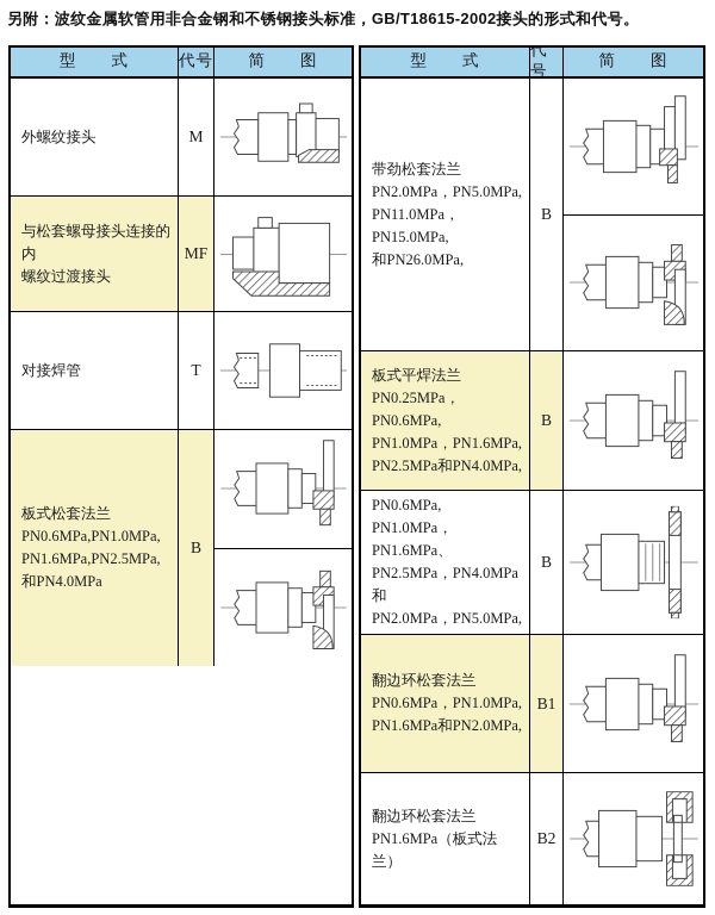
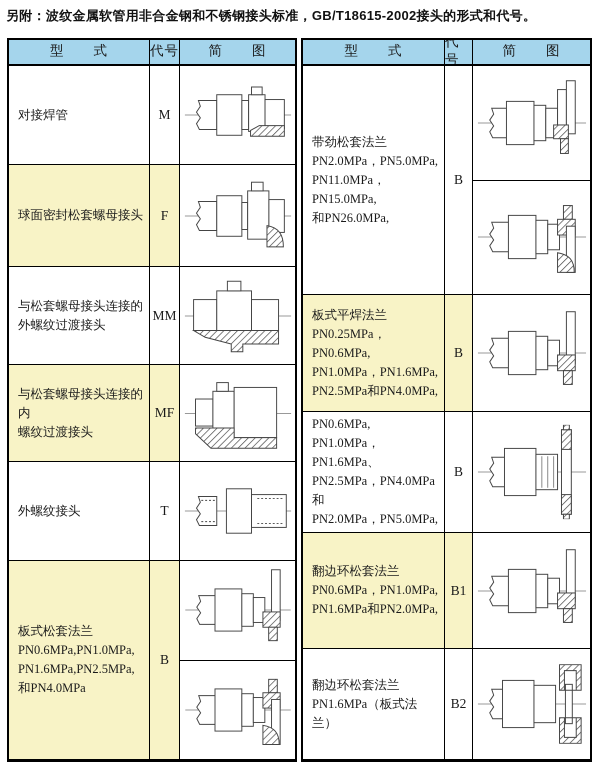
  另附：波纹金属软管用非合金钢和不锈钢接头标准，GB/T18615-2002接头的形式和代号。
  型 式
  代号
  简 图
- 外螺纹接头
+ 对接焊管
  M
+ 球面密封松套螺母接头
+ F
+ 与松套螺母接头连接的
+ 外螺纹过渡接头
+ MM
  与松套螺母接头连接的内
  螺纹过渡接头
  MF
- 对接焊管
+ 外螺纹接头
  T
  板式松套法兰
  PN0.6MPa,PN1.0MPa,
  PN1.6MPa,PN2.5MPa,
  和PN4.0MPa
  B
  型 式
  代号
  简 图
  带劲松套法兰
  PN2.0MPa，PN5.0MPa,
  PN11.0MPa，PN15.0MPa,
  和PN26.0MPa,
  B
  板式平焊法兰
  PN0.25MPa，PN0.6MPa,
  PN1.0MPa，PN1.6MPa,
  PN2.5MPa和PN4.0MPa,
  B
  PN1.0MPa，PN1.6MPa、
  PN2.5MPa，PN4.0MPa和
  PN2.0MPa，PN5.0MPa,
  B
  翻边环松套法兰
  PN0.6MPa，PN1.0MPa,
  PN1.6MPa和PN2.0MPa,
  B1
  翻边环松套法兰
  PN1.6MPa（板式法兰）
  B2
